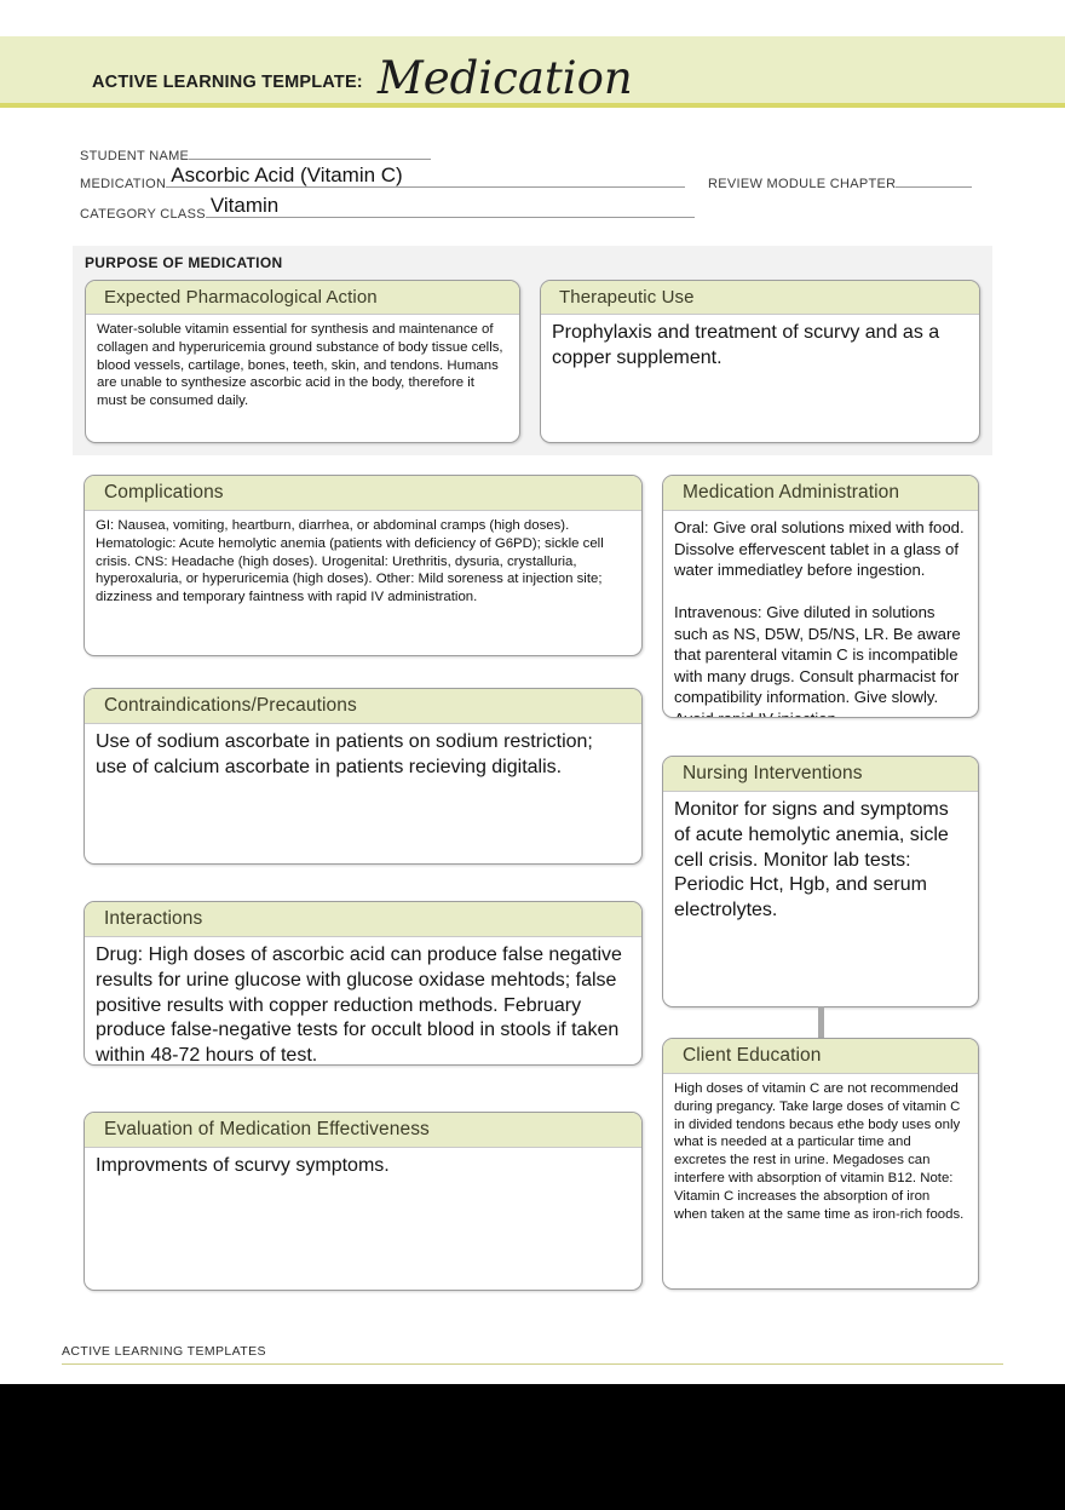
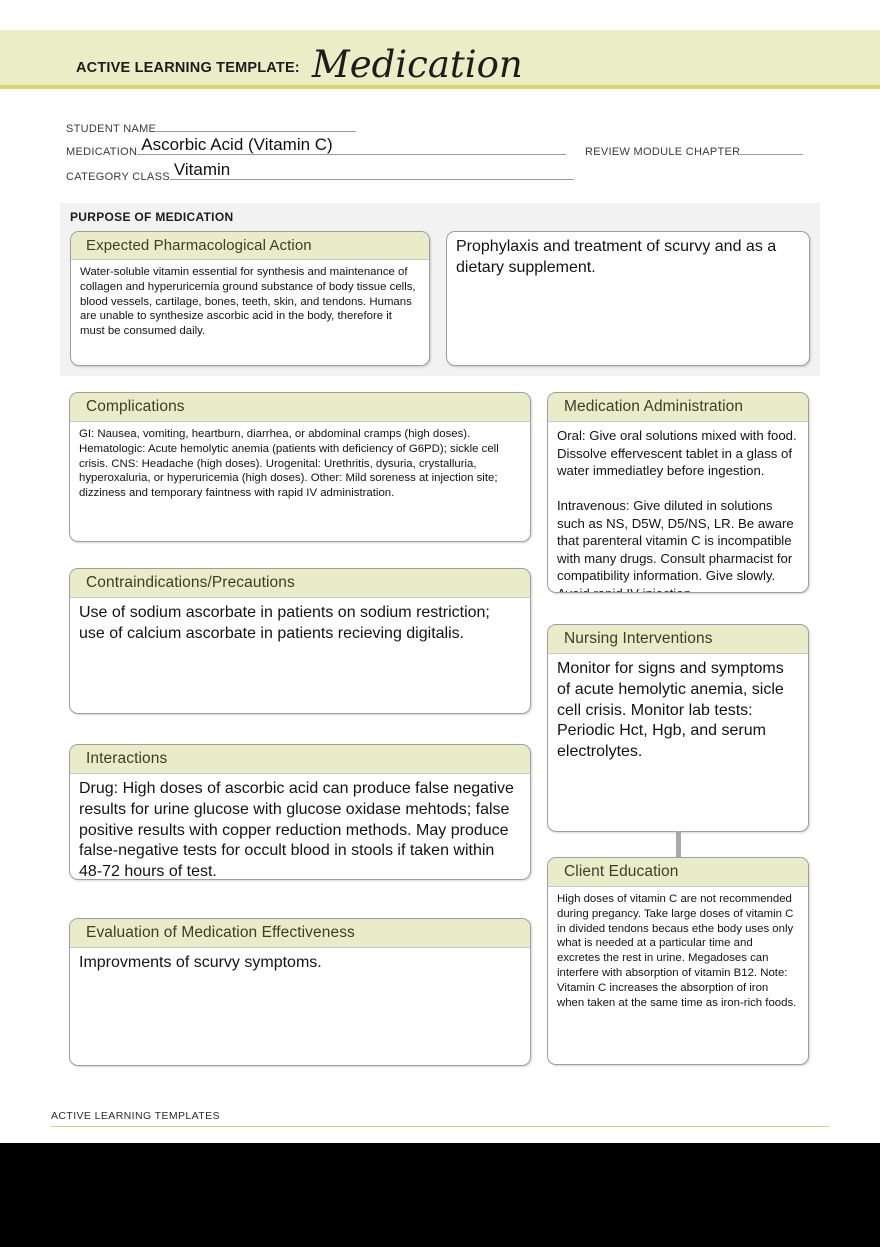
  ACTIVE LEARNING TEMPLATE:
  Medication
  STUDENT NAME
  MEDICATION
  Ascorbic Acid (Vitamin C)
  CATEGORY CLASS
  Vitamin
  REVIEW MODULE CHAPTER
  PURPOSE OF MEDICATION
  Expected Pharmacological Action
  Water-soluble vitamin essential for synthesis and maintenance of collagen and hyperuricemia ground substance of body tissue cells, blood vessels, cartilage, bones, teeth, skin, and tendons. Humans are unable to synthesize ascorbic acid in the body, therefore it must be consumed daily.
- Therapeutic Use
- Prophylaxis and treatment of scurvy and as a copper supplement.
+ Prophylaxis and treatment of scurvy and as a dietary supplement.
  Complications
  GI: Nausea, vomiting, heartburn, diarrhea, or abdominal cramps (high doses). Hematologic: Acute hemolytic anemia (patients with deficiency of G6PD); sickle cell crisis. CNS: Headache (high doses). Urogenital: Urethritis, dysuria, crystalluria, hyperoxaluria, or hyperuricemia (high doses). Other: Mild soreness at injection site; dizziness and temporary faintness with rapid IV administration.
  Contraindications/Precautions
  Use of sodium ascorbate in patients on sodium restriction; use of calcium ascorbate in patients recieving digitalis.
  Interactions
- Drug: High doses of ascorbic acid can produce false negative results for urine glucose with glucose oxidase mehtods; false positive results with copper reduction methods. February produce false-negative tests for occult blood in stools if taken within 48-72 hours of test.
+ Drug: High doses of ascorbic acid can produce false negative results for urine glucose with glucose oxidase mehtods; false positive results with copper reduction methods. May produce false-negative tests for occult blood in stools if taken within 48-72 hours of test.
  Evaluation of Medication Effectiveness
  Improvments of scurvy symptoms.
  Medication Administration
  Oral: Give oral solutions mixed with food. Dissolve effervescent tablet in a glass of water immediatley before ingestion.
  Intravenous: Give diluted in solutions such as NS, D5W, D5/NS, LR. Be aware that parenteral vitamin C is incompatible with many drugs. Consult pharmacist for compatibility information. Give slowly.
  Nursing Interventions
  Monitor for signs and symptoms of acute hemolytic anemia, sicle cell crisis. Monitor lab tests: Periodic Hct, Hgb, and serum electrolytes.
  Client Education
  High doses of vitamin C are not recommended during pregancy. Take large doses of vitamin C in divided tendons becaus ethe body uses only what is needed at a particular time and excretes the rest in urine. Megadoses can interfere with absorption of vitamin B12. Note: Vitamin C increases the absorption of iron when taken at the same time as iron-rich foods.
  ACTIVE LEARNING TEMPLATES
